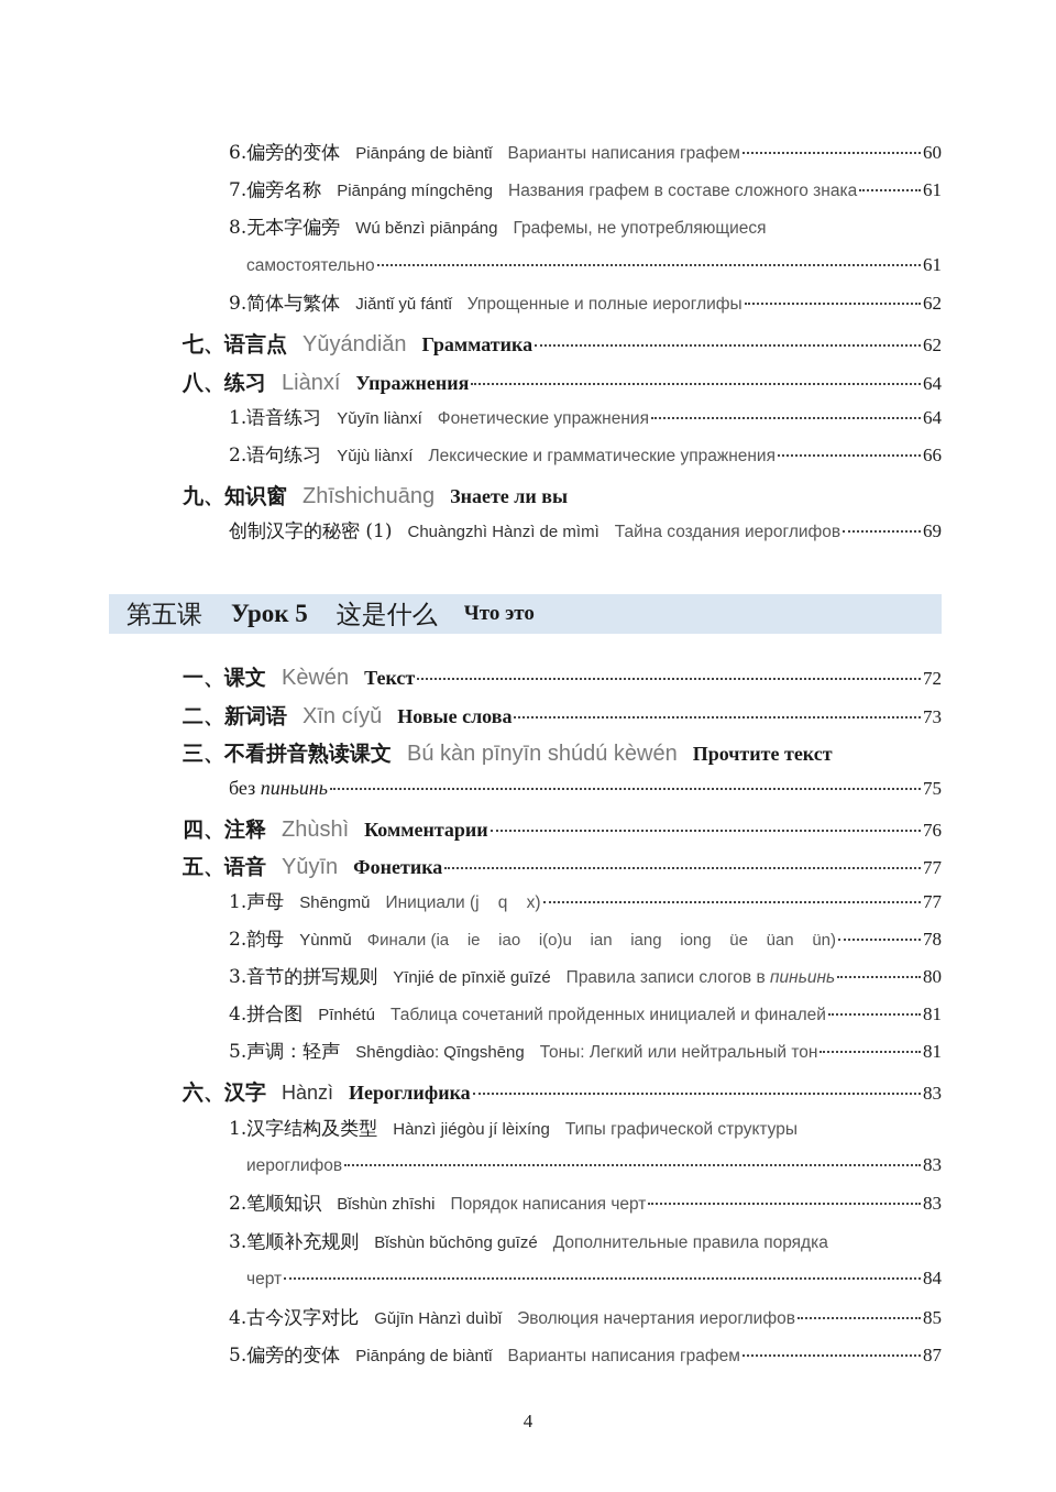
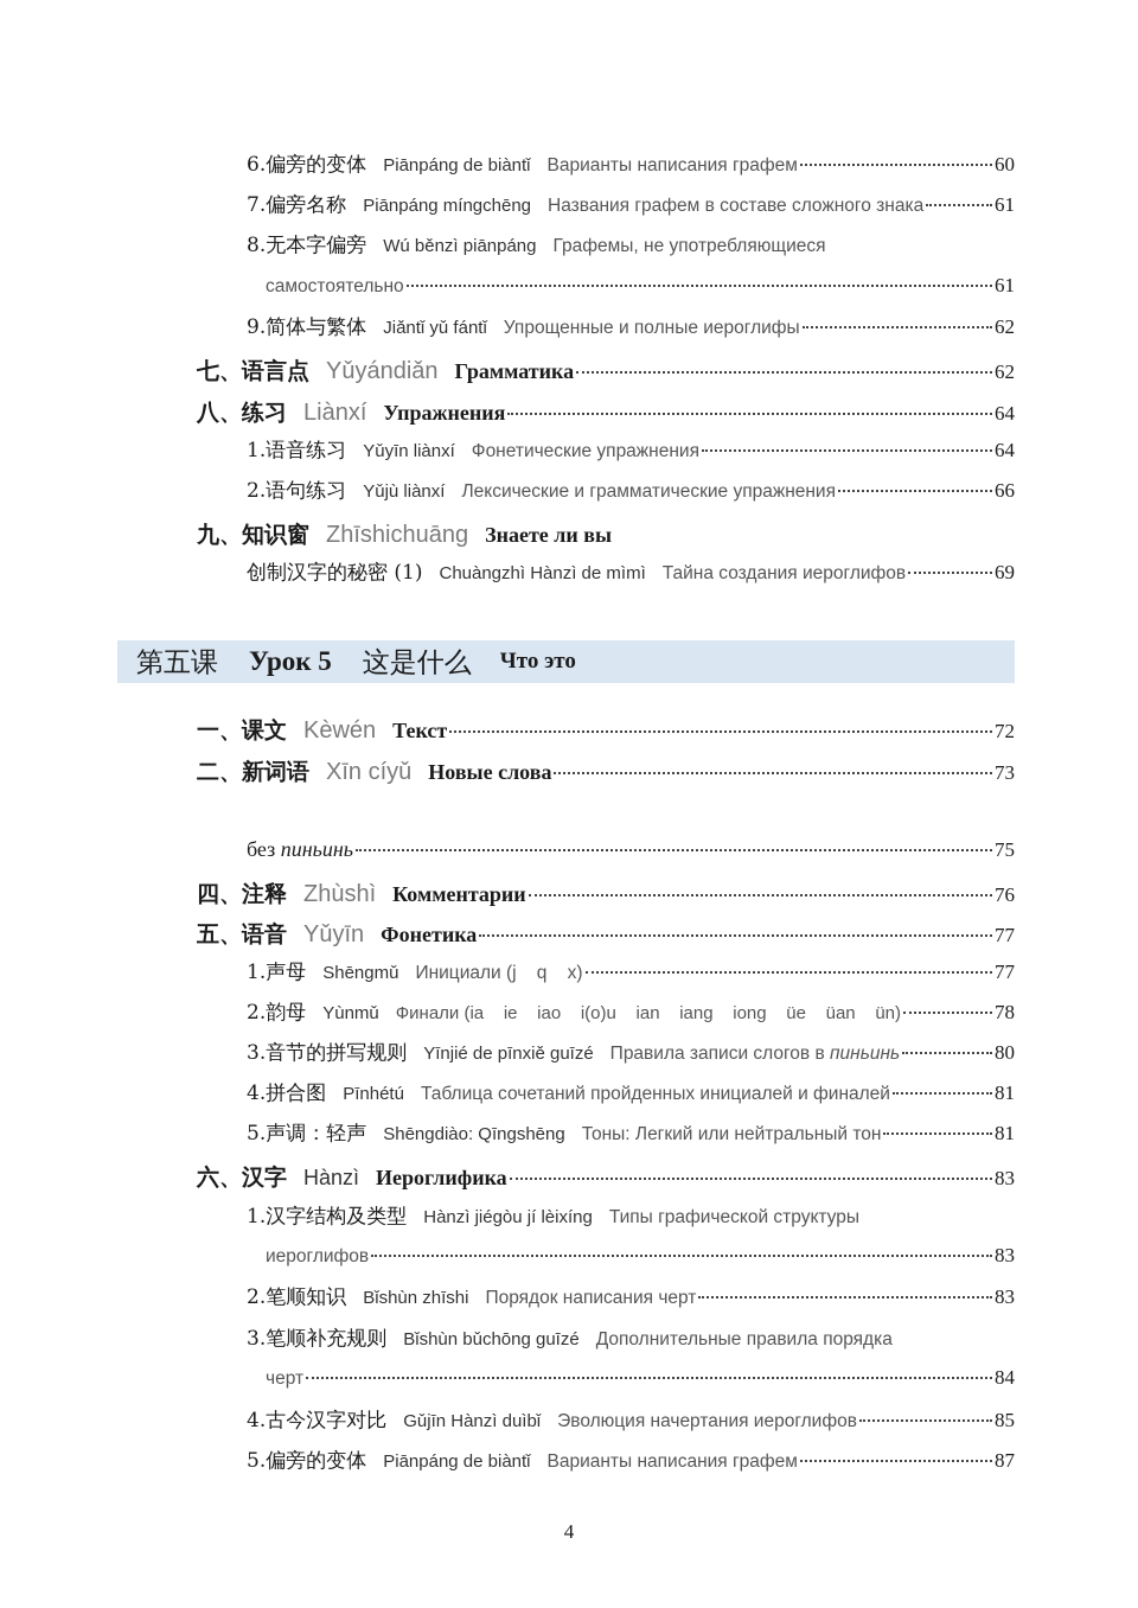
  6.偏旁的变体
  Piānpáng de biàntǐ
  Варианты написания графем
  60
  7.偏旁名称
  Piānpáng míngchēng
  Названия графем в составе сложного знака
  61
  8.无本字偏旁
  Wú běnzì piānpáng
  Графемы, не употребляющиеся
  самостоятельно
  61
  9.简体与繁体
  Jiǎntǐ yǔ fántǐ
  Упрощенные и полные иероглифы
  62
  七、语言点
  Yǔyándiǎn
  Грамматика
  62
  八、练习
  Liànxí
  Упражнения
  64
  1.语音练习
  Yǔyīn liànxí
  Фонетические упражнения
  64
  2.语句练习
  Yǔjù liànxí
  Лексические и грамматические упражнения
  66
  九、知识窗
  Zhīshichuāng
  Знаете ли вы
  创制汉字的秘密 (1)
  Chuàngzhì Hànzì de mìmì
  Тайна создания иероглифов
  69
  第五课
  Урок 5
  这是什么
  Что это
  一、课文
  Kèwén
  Текст
  72
  二、新词语
  Xīn cíyǔ
  Новые слова
  73
- 三、不看拼音熟读课文
- Bú kàn pīnyīn shúdú kèwén
- Прочтите текст
  без пиньинь
  75
  四、注释
  Zhùshì
  Комментарии
  76
  五、语音
  Yǔyīn
  Фонетика
  77
  1.声母
  Shēngmǔ
  Инициали (j q x)
  77
  2.韵母
  Yùnmǔ
  Финали (ia ie iao i(o)u ian iang iong üe üan ün)
  78
  3.音节的拼写规则
  Yīnjié de pīnxiě guīzé
  Правила записи слогов в пиньинь
  80
  4.拼合图
  Pīnhétú
  Таблица сочетаний пройденных инициалей и финалей
  81
  5.声调：轻声
  Shēngdiào: Qīngshēng
  Тоны: Легкий или нейтральный тон
  81
  六、汉字
  Hànzì
  Иероглифика
  83
  1.汉字结构及类型
  Hànzì jiégòu jí lèixíng
  Типы графической структуры
  иероглифов
  83
  2.笔顺知识
  Bǐshùn zhīshi
  Порядок написания черт
  83
  3.笔顺补充规则
  Bǐshùn bǔchōng guīzé
  Дополнительные правила порядка
  черт
  84
  4.古今汉字对比
  Gǔjīn Hànzì duìbǐ
  Эволюция начертания иероглифов
  85
  5.偏旁的变体
  Piānpáng de biàntǐ
  Варианты написания графем
  87
  4
